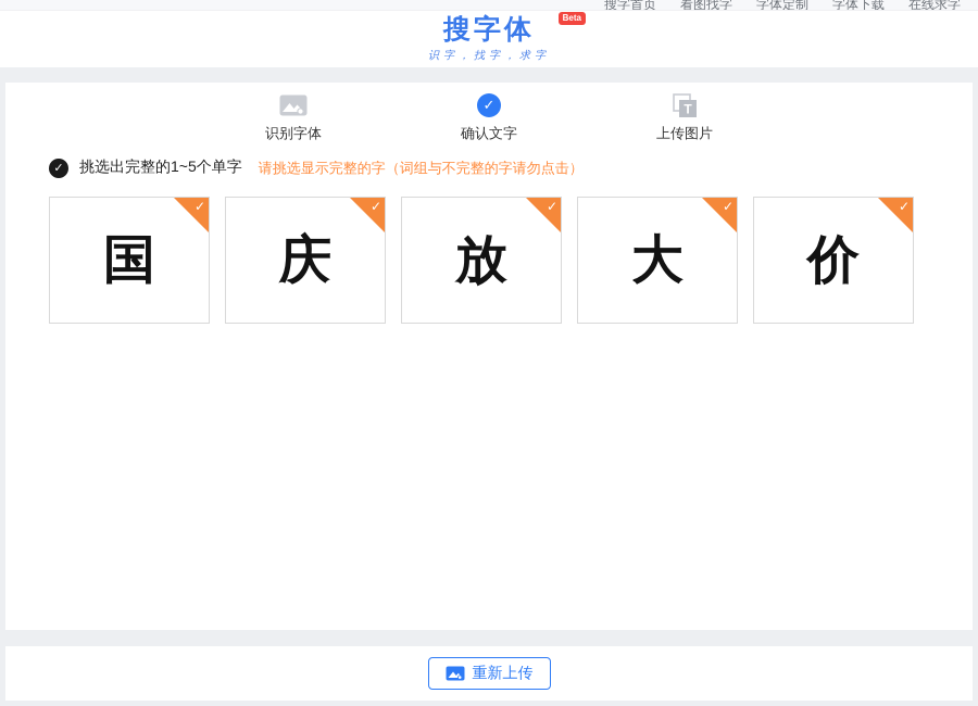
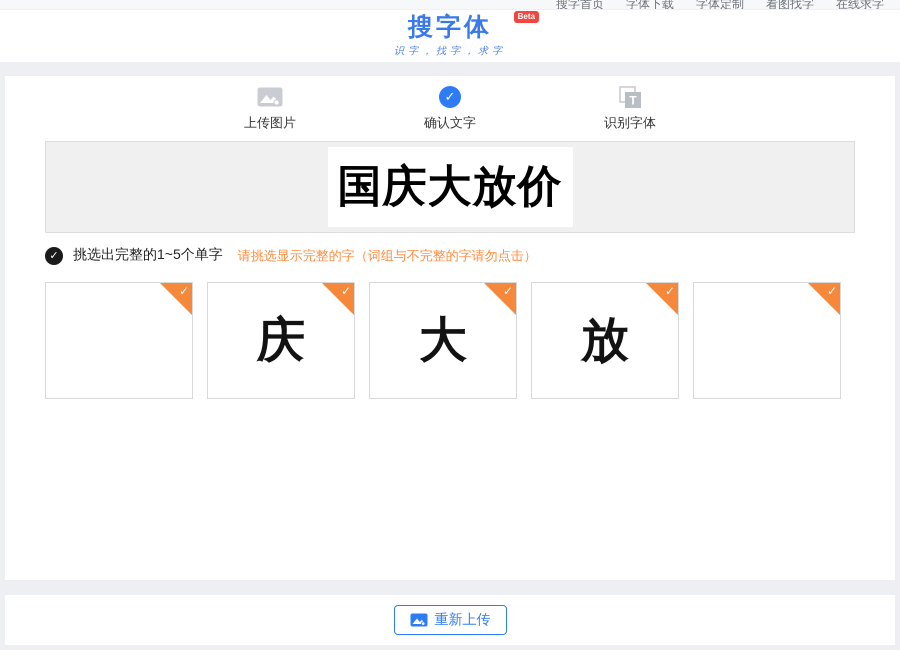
  搜字首页
- 看图找字
+ 字体下载
  字体定制
- 字体下载
+ 看图找字
  在线求字
  搜字体
  Beta
  识字，找字，求字
- 识别字体
+ 上传图片
  ✓
  确认文字
  T
- 上传图片
+ 识别字体
+ 国庆大放价
  ✓
  挑选出完整的1~5个单字
  请挑选显示完整的字（词组与不完整的字请勿点击）
- 国
  ✓
  庆
  ✓
- 放
+ 大
  ✓
- 大
+ 放
  ✓
- 价
  ✓
  重新上传
